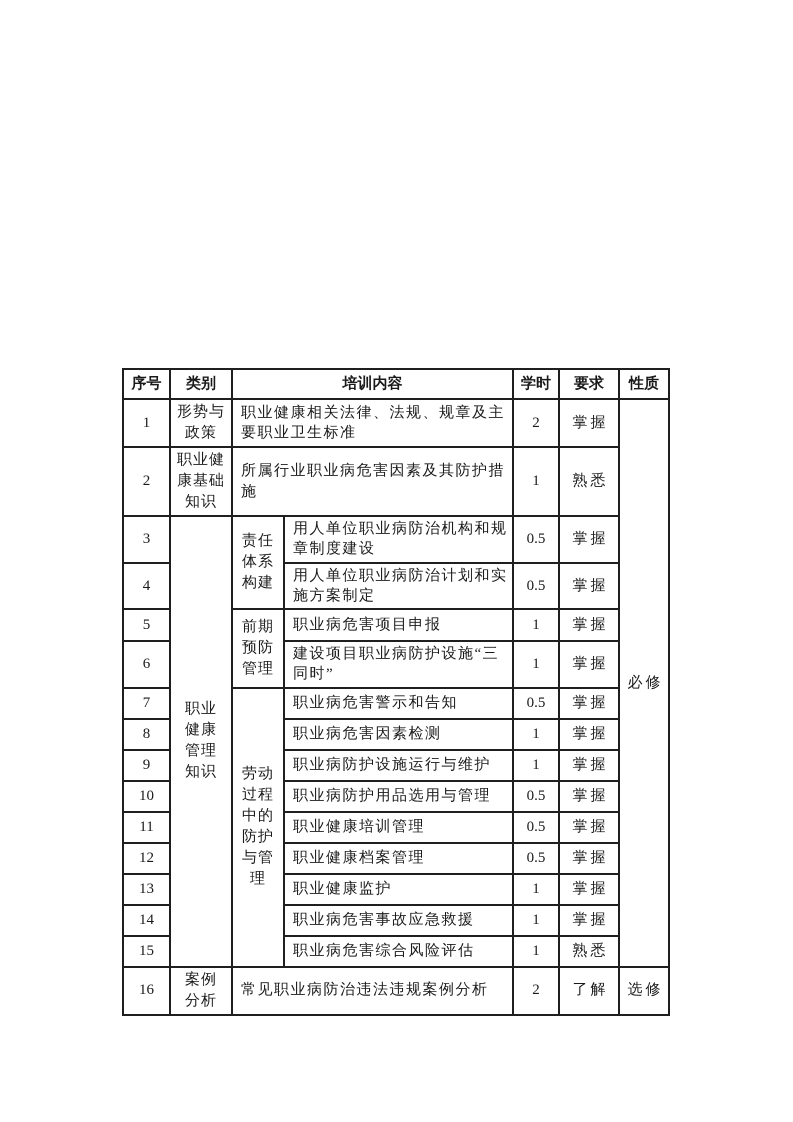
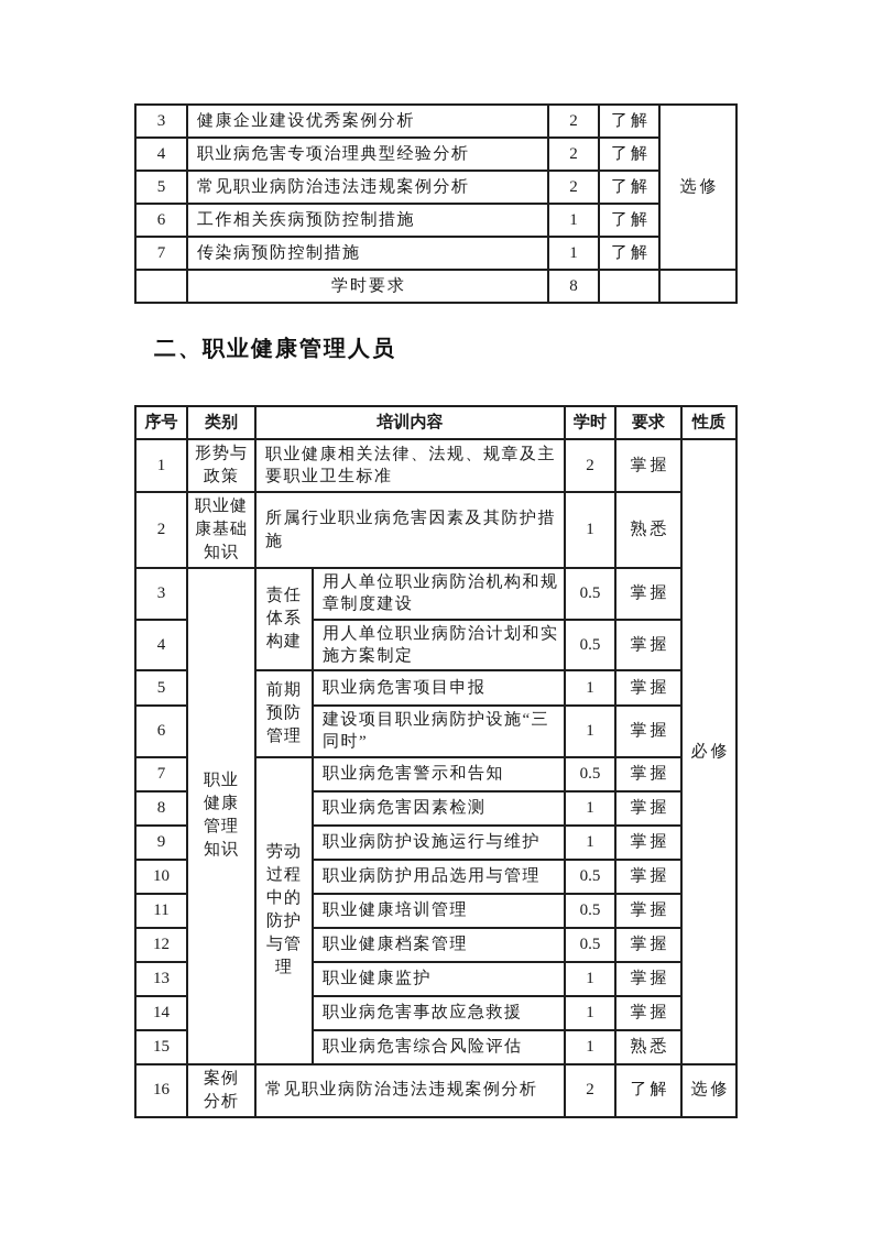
+ 3	健康企业建设优秀案例分析	2	了解	选修
+ 4	职业病危害专项治理典型经验分析	2	了解
+ 5	常见职业病防治违法违规案例分析	2	了解
+ 6	工作相关疾病预防控制措施	1	了解
+ 7	传染病预防控制措施	1	了解
+ 	学时要求	8
+ 二、职业健康管理人员
  序号	类别	培训内容	学时	要求	性质
  1	形势与 政策	职业健康相关法律、法规、规章及主要职业卫生标准	2	掌握	必修
  2	职业健 康基础 知识	所属行业职业病危害因素及其防护措施	1	熟悉
  3	职业 健康 管理 知识	责任 体系 构建	用人单位职业病防治机构和规章制度建设	0.5	掌握
  4	用人单位职业病防治计划和实施方案制定	0.5	掌握
  5	前期 预防 管理	职业病危害项目申报	1	掌握
  6	建设项目职业病防护设施“三同时”	1	掌握
  7	劳动 过程 中的 防护 与管 理	职业病危害警示和告知	0.5	掌握
  8	职业病危害因素检测	1	掌握
  9	职业病防护设施运行与维护	1	掌握
  10	职业病防护用品选用与管理	0.5	掌握
  11	职业健康培训管理	0.5	掌握
  12	职业健康档案管理	0.5	掌握
  13	职业健康监护	1	掌握
  14	职业病危害事故应急救援	1	掌握
  15	职业病危害综合风险评估	1	熟悉
  16	案例 分析	常见职业病防治违法违规案例分析	2	了解	选修
